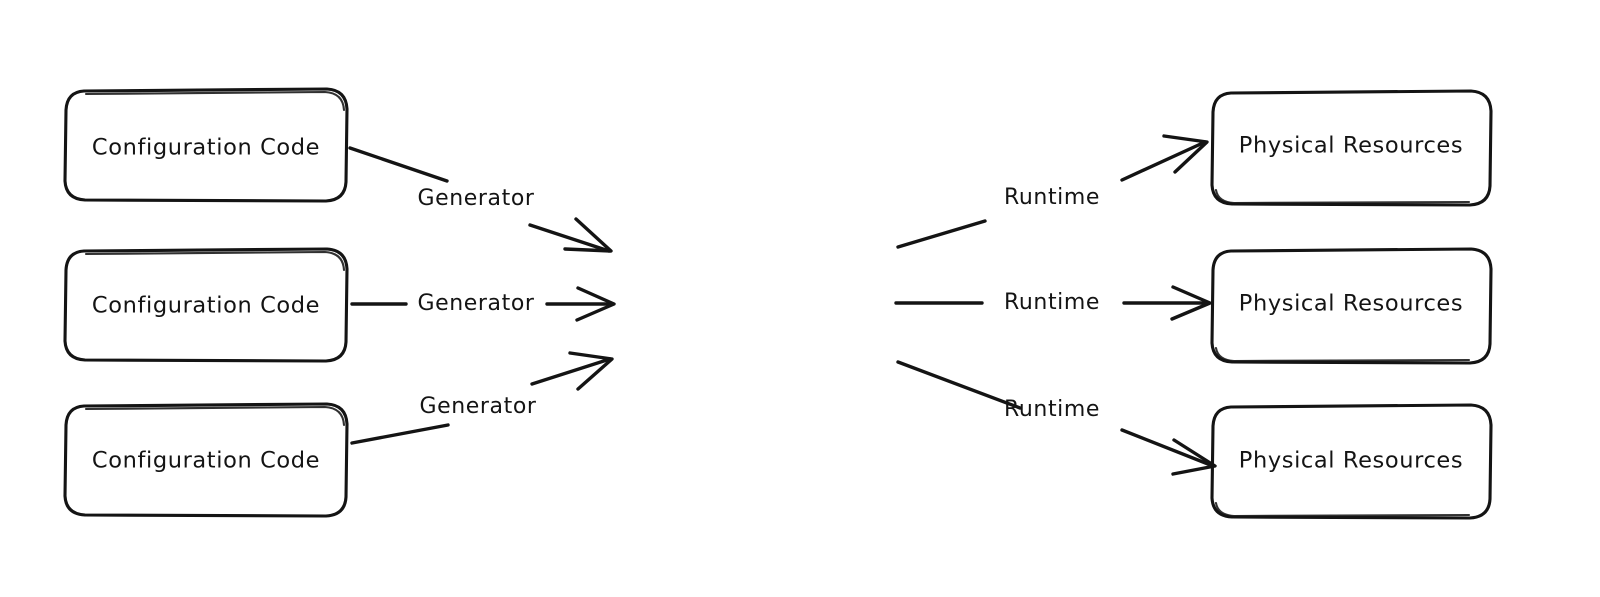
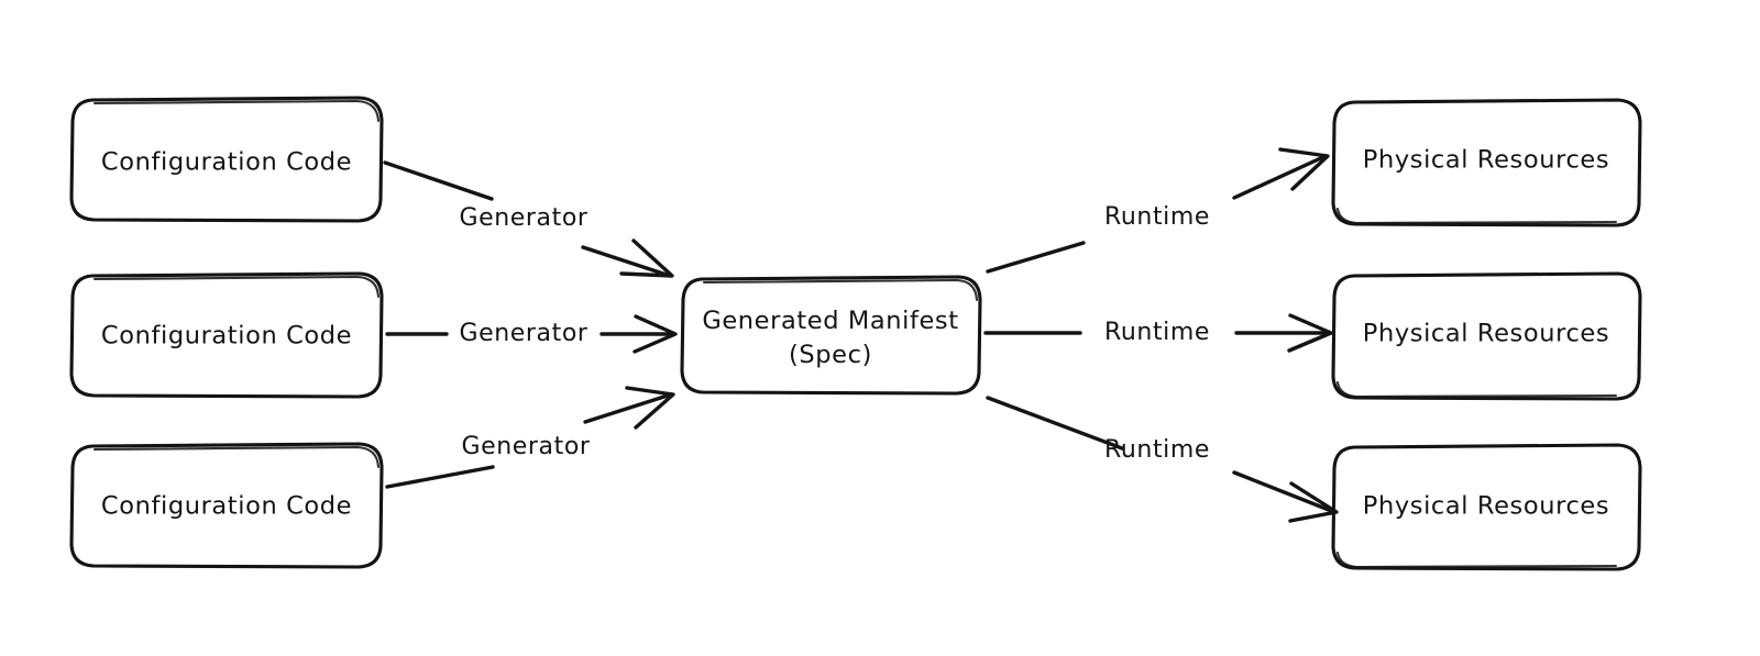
  Configuration Code
  Configuration Code
  Configuration Code
+ Generated Manifest
+ (Spec)
  Physical Resources
  Physical Resources
  Physical Resources
  Generator
  Generator
  Generator
  Runtime
  Runtime
  Runtime
